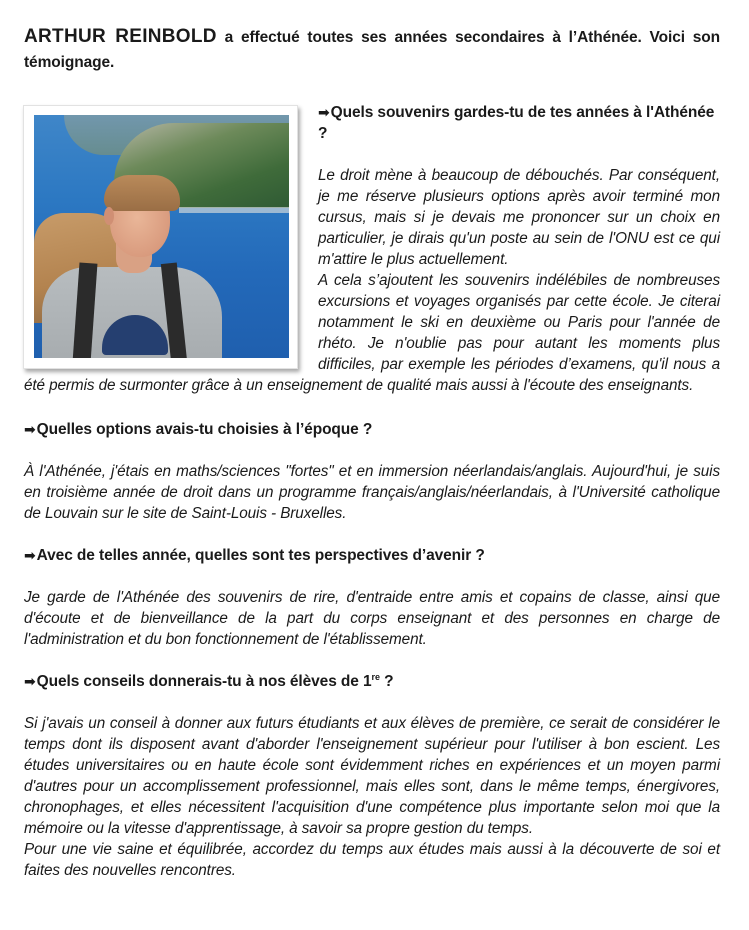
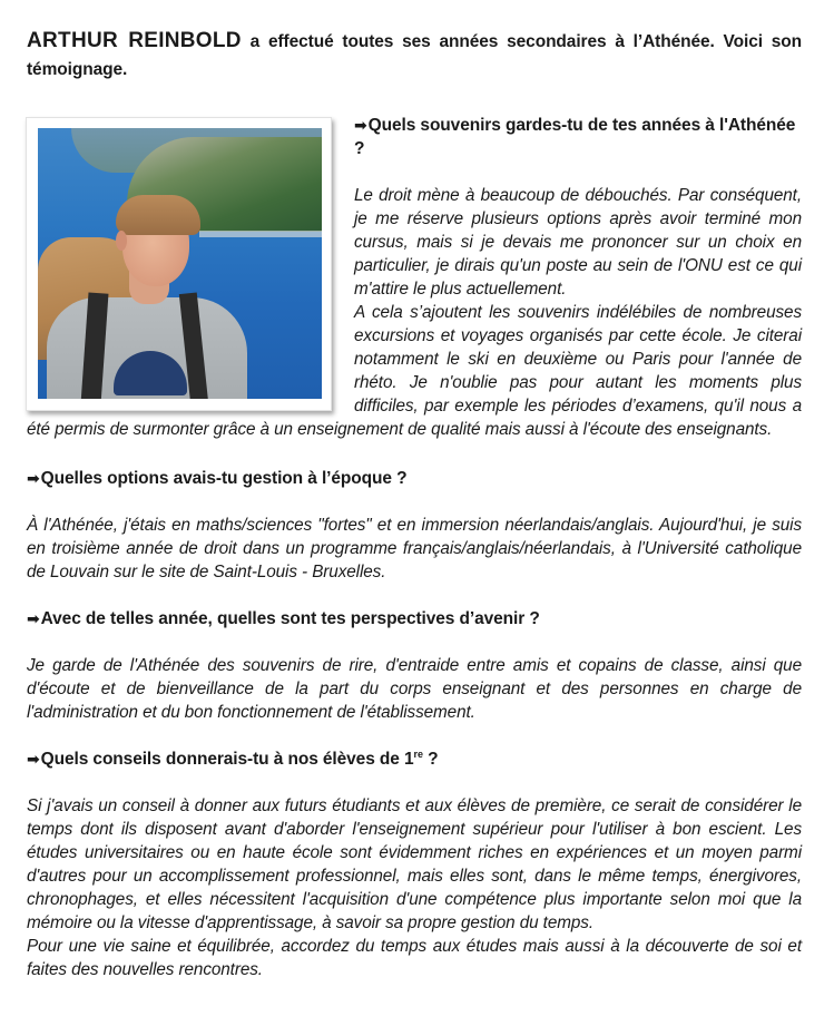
  ARTHUR REINBOLD a effectué toutes ses années secondaires à l’Athénée. Voici son témoignage.
  ➡Quels souvenirs gardes-tu de tes années à l'Athénée ?
  Le droit mène à beaucoup de débouchés. Par conséquent, je me réserve plusieurs options après avoir terminé mon cursus, mais si je devais me prononcer sur un choix en particulier, je dirais qu'un poste au sein de l'ONU est ce qui m'attire le plus actuellement.
  A cela s’ajoutent les souvenirs indélébiles de nombreuses excursions et voyages organisés par cette école. Je citerai notamment le ski en deuxième ou Paris pour l'année de rhéto. Je n'oublie pas pour autant les moments plus difficiles, par exemple les périodes d’examens, qu'il nous a été permis de surmonter grâce à un enseignement de qualité mais aussi à l'écoute des enseignants.
- ➡Quelles options avais-tu choisies à l’époque ?
+ ➡Quelles options avais-tu gestion à l’époque ?
  À l'Athénée, j'étais en maths/sciences "fortes" et en immersion néerlandais/anglais. Aujourd'hui, je suis en troisième année de droit dans un programme français/anglais/néerlandais, à l'Université catholique de Louvain sur le site de Saint-Louis - Bruxelles.
  ➡Avec de telles année, quelles sont tes perspectives d’avenir ?
  Je garde de l'Athénée des souvenirs de rire, d'entraide entre amis et copains de classe, ainsi que d'écoute et de bienveillance de la part du corps enseignant et des personnes en charge de l'administration et du bon fonctionnement de l'établissement.
  ➡Quels conseils donnerais-tu à nos élèves de 1re ?
  Si j'avais un conseil à donner aux futurs étudiants et aux élèves de première, ce serait de considérer le temps dont ils disposent avant d'aborder l'enseignement supérieur pour l'utiliser à bon escient. Les études universitaires ou en haute école sont évidemment riches en expériences et un moyen parmi d'autres pour un accomplissement professionnel, mais elles sont, dans le même temps, énergivores, chronophages, et elles nécessitent l'acquisition d'une compétence plus importante selon moi que la mémoire ou la vitesse d'apprentissage, à savoir sa propre gestion du temps.
  Pour une vie saine et équilibrée, accordez du temps aux études mais aussi à la découverte de soi et faites des nouvelles rencontres.
